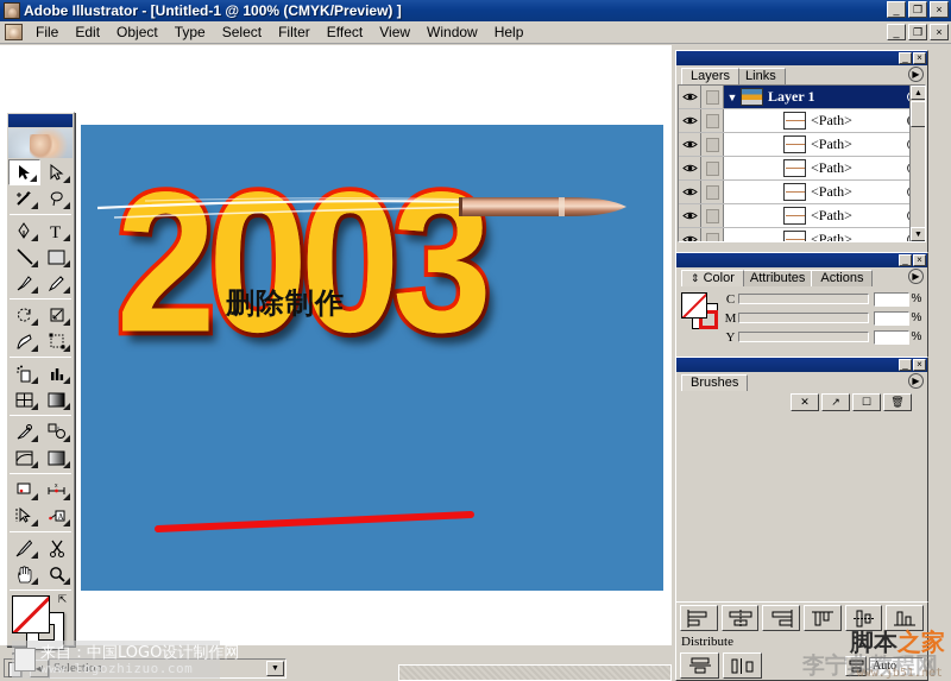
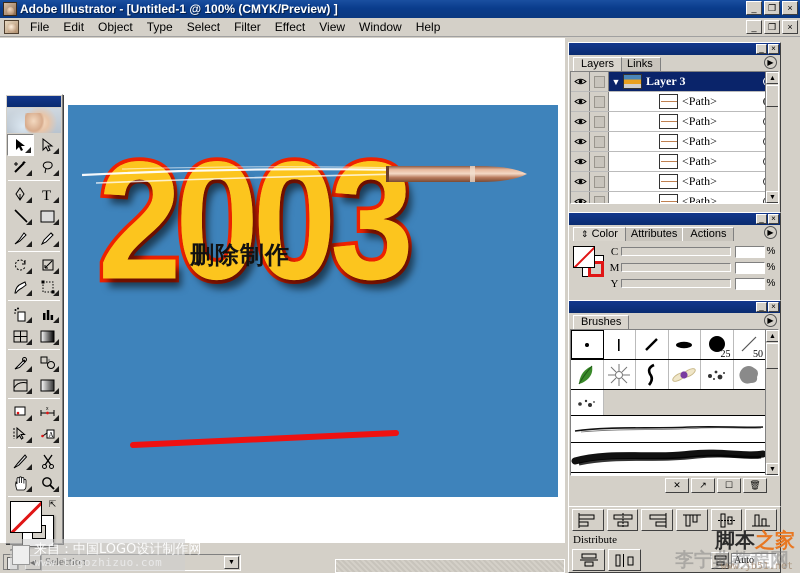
  Adobe Illustrator - [Untitled-1 @ 100% (CMYK/Preview) ]
  _
  ❐
  ×
  File
  Edit
  Object
  Type
  Select
  Filter
  Effect
  View
  Window
  Help
  _
  ❐
  ×
  2003
  删除制作
  T
  A
  ⇱
  _
  ×
  Layers
  Links
  ▶
  ▼
- Layer 1
+ Layer 3
  <Path>
  <Path>
  <Path>
  <Path>
  <Path>
  <Path>
  _
  ×
  ⇕ Color
  Attributes
  Actions
  ▶
  C
  %
  M
  %
  Y
  %
  _
  ×
  Brushes
  ▶
+ 25
+ 50
  ✕
  ↗
  ☐
  🗑
  Distribute
  Auto
  ◀
  Selection
  ▼
  来自：中国LOGO设计制作网
  www.logozhizuo.com
  脚本之家
  李宁典教程网
  www.jb51.net
